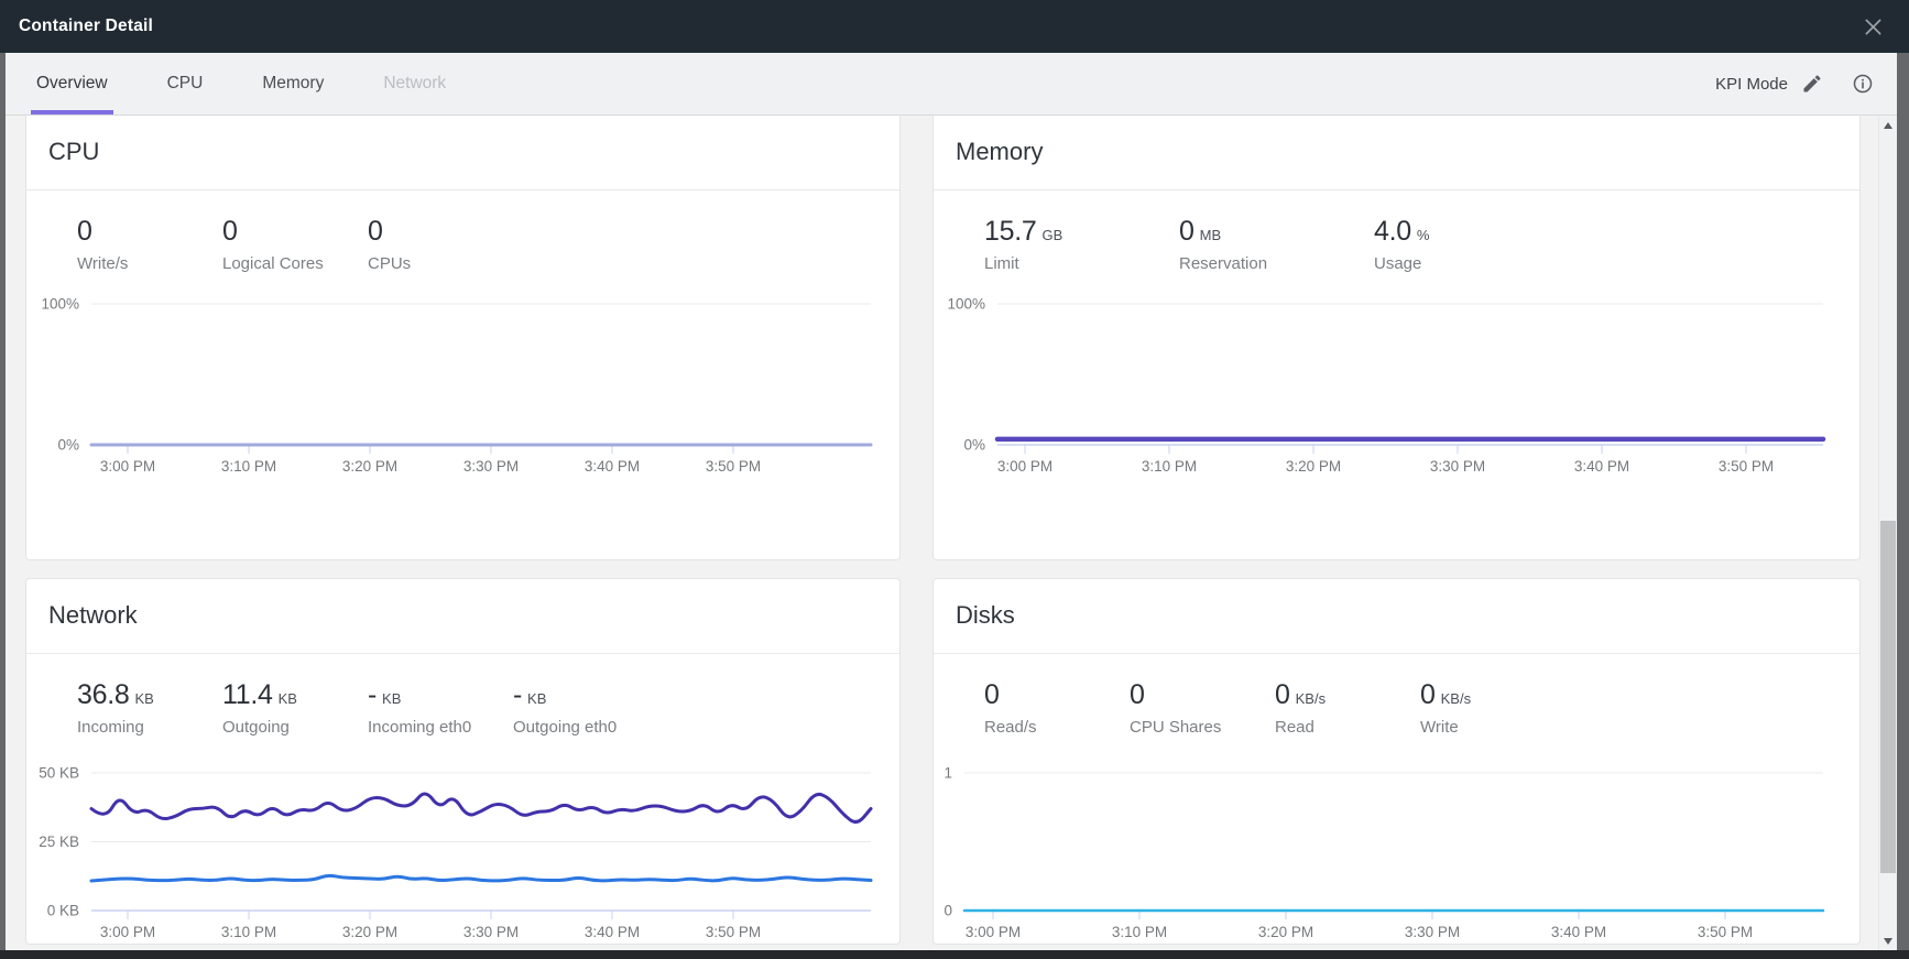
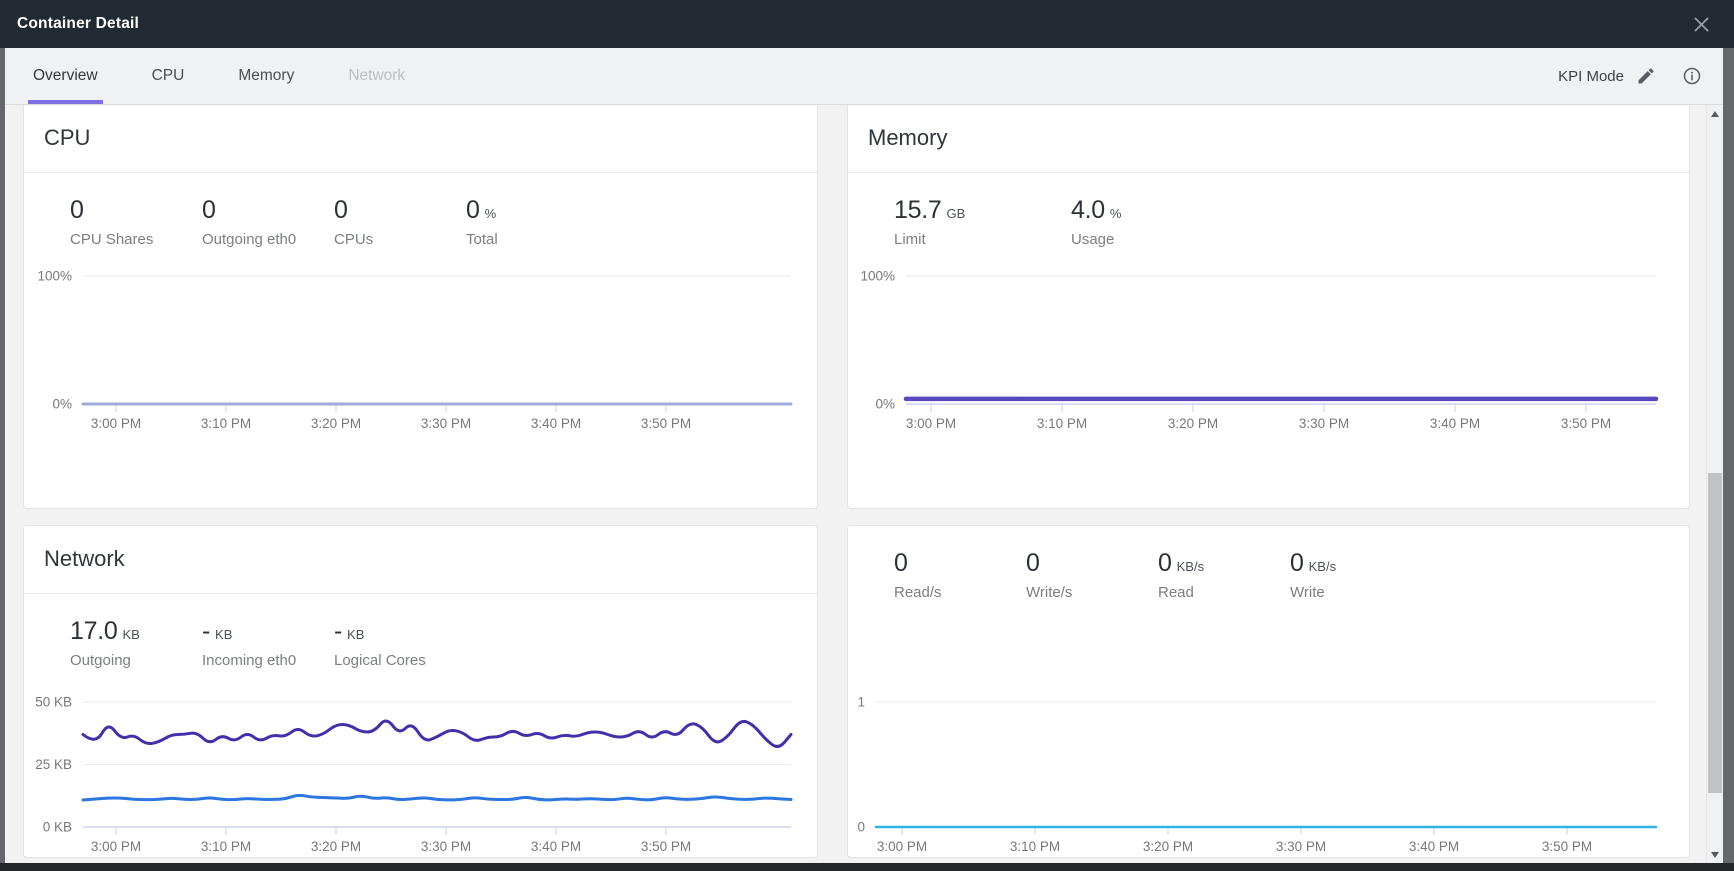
  Container Detail
  Overview
  CPU
  Memory
  Network
  KPI Mode
  CPU
  0
- Write/s
+ CPU Shares
  0
- Logical Cores
+ Outgoing eth0
  0
  CPUs
+ 0 %
+ Total
  100%
  0%
  3:00 PM
  3:10 PM
  3:20 PM
  3:30 PM
  3:40 PM
  3:50 PM
  Memory
  15.7 GB
  Limit
- 0 MB
- Reservation
  4.0 %
  Usage
  100%
  0%
  3:00 PM
  3:10 PM
  3:20 PM
  3:30 PM
  3:40 PM
  3:50 PM
  Network
- 36.8 KB
- Incoming
- 11.4 KB
+ 17.0 KB
  Outgoing
  - KB
  Incoming eth0
  - KB
- Outgoing eth0
+ Logical Cores
  50 KB
  25 KB
  0 KB
  3:00 PM
  3:10 PM
  3:20 PM
  3:30 PM
  3:40 PM
  3:50 PM
- Disks
  0
  Read/s
  0
- CPU Shares
+ Write/s
  0 KB/s
  Read
  0 KB/s
  Write
  1
  0
  3:00 PM
  3:10 PM
  3:20 PM
  3:30 PM
  3:40 PM
  3:50 PM
